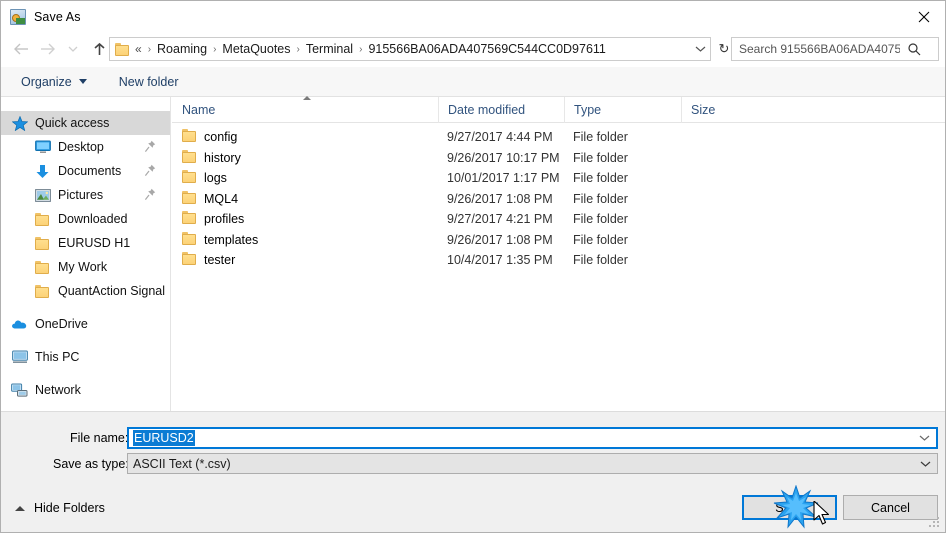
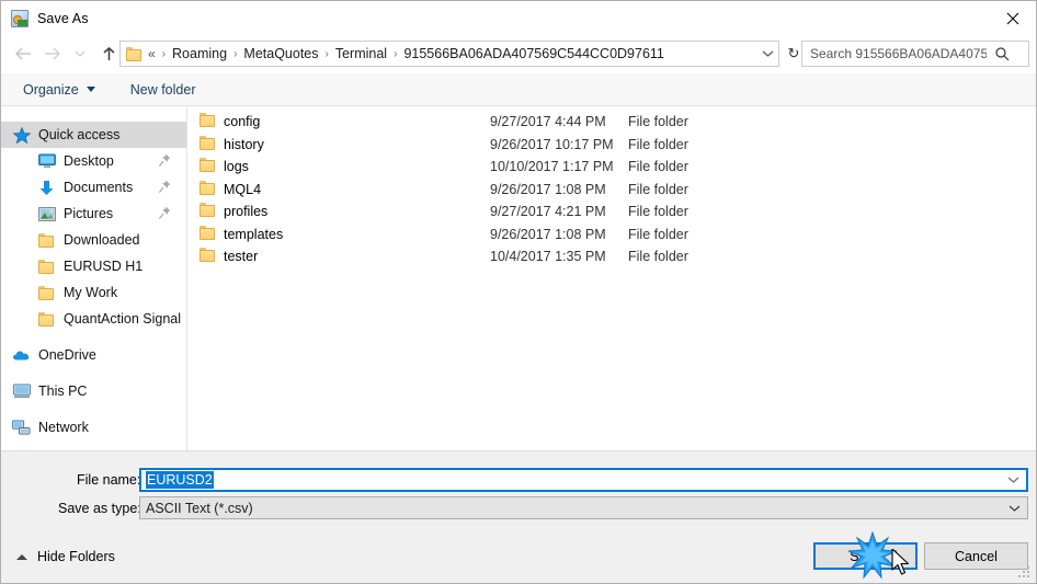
  Save As
  «
  ›
  Roaming
  ›
  MetaQuotes
  ›
  Terminal
  ›
  915566BA06ADA407569C544CC0D97611
  ↻
  Search 915566BA06ADA4075
  Organize
  New folder
  Quick access
  Desktop
  Documents
  Pictures
  Downloaded
  EURUSD H1
  My Work
  QuantAction Signal
  OneDrive
  This PC
  Network
- Name
- Date modified
- Type
- Size
  config
  9/27/2017 4:44 PM
  File folder
  history
  9/26/2017 10:17 PM
  File folder
  logs
- 10/01/2017 1:17 PM
+ 10/10/2017 1:17 PM
  File folder
  MQL4
  9/26/2017 1:08 PM
  File folder
  profiles
  9/27/2017 4:21 PM
  File folder
  templates
  9/26/2017 1:08 PM
  File folder
  tester
  10/4/2017 1:35 PM
  File folder
  File name
  EURUSD2
  Save as type
  ASCII Text (*.csv)
  Hide Folders
  Cancel
